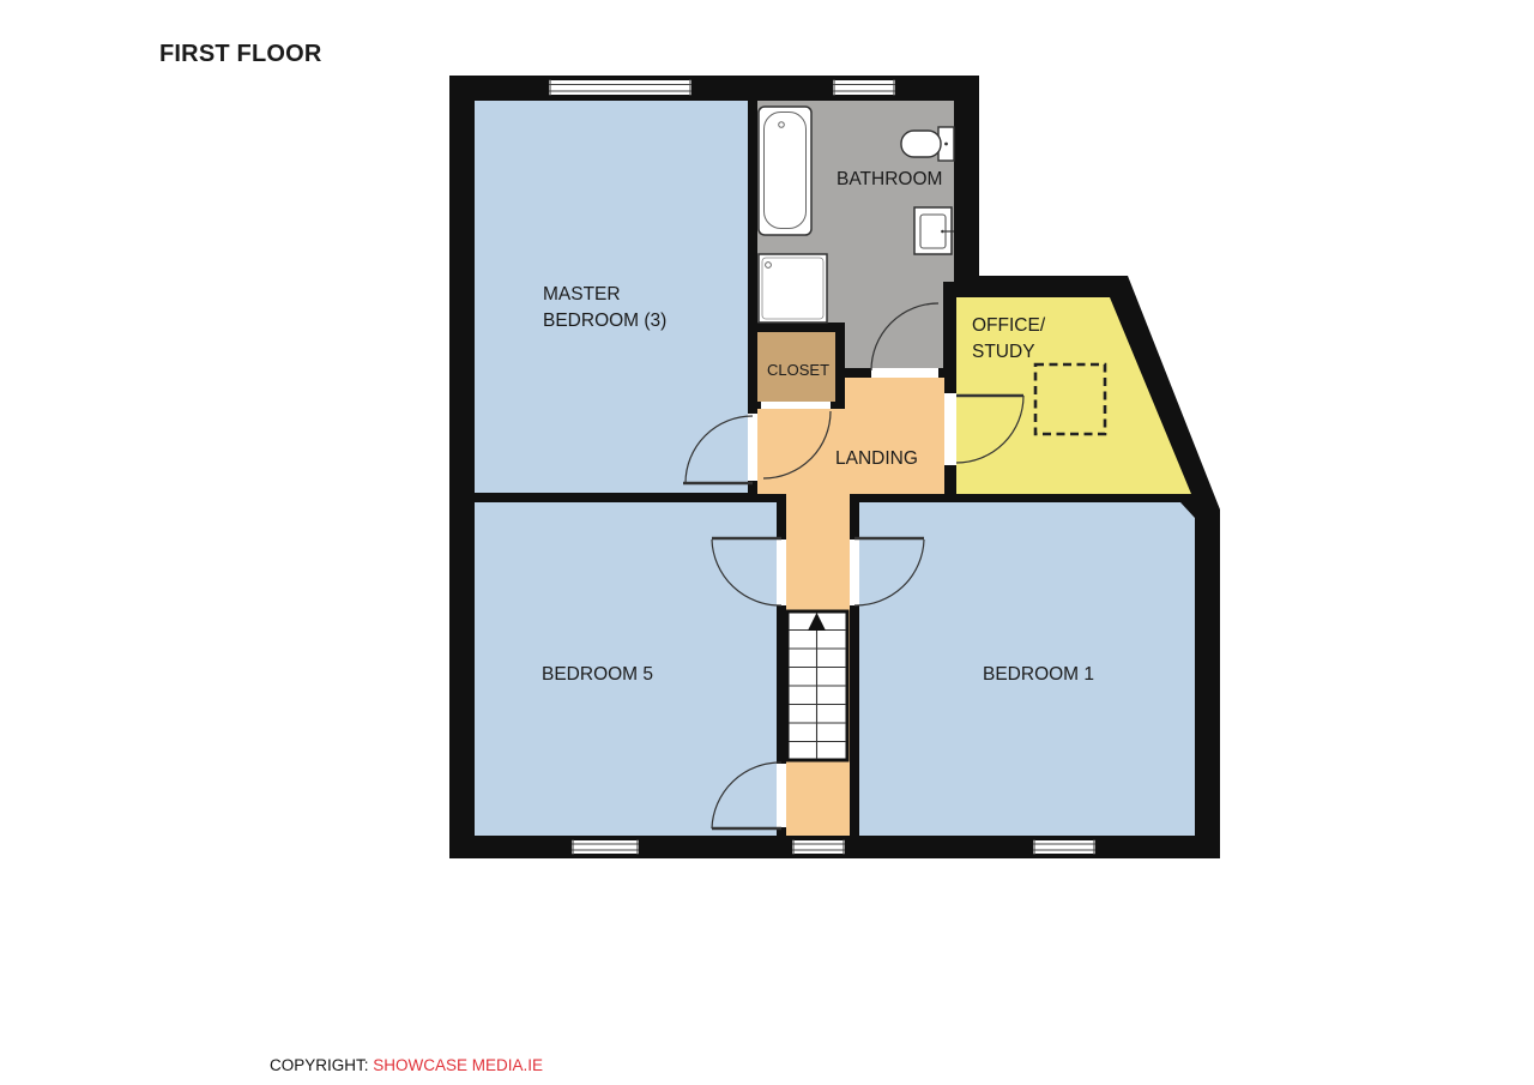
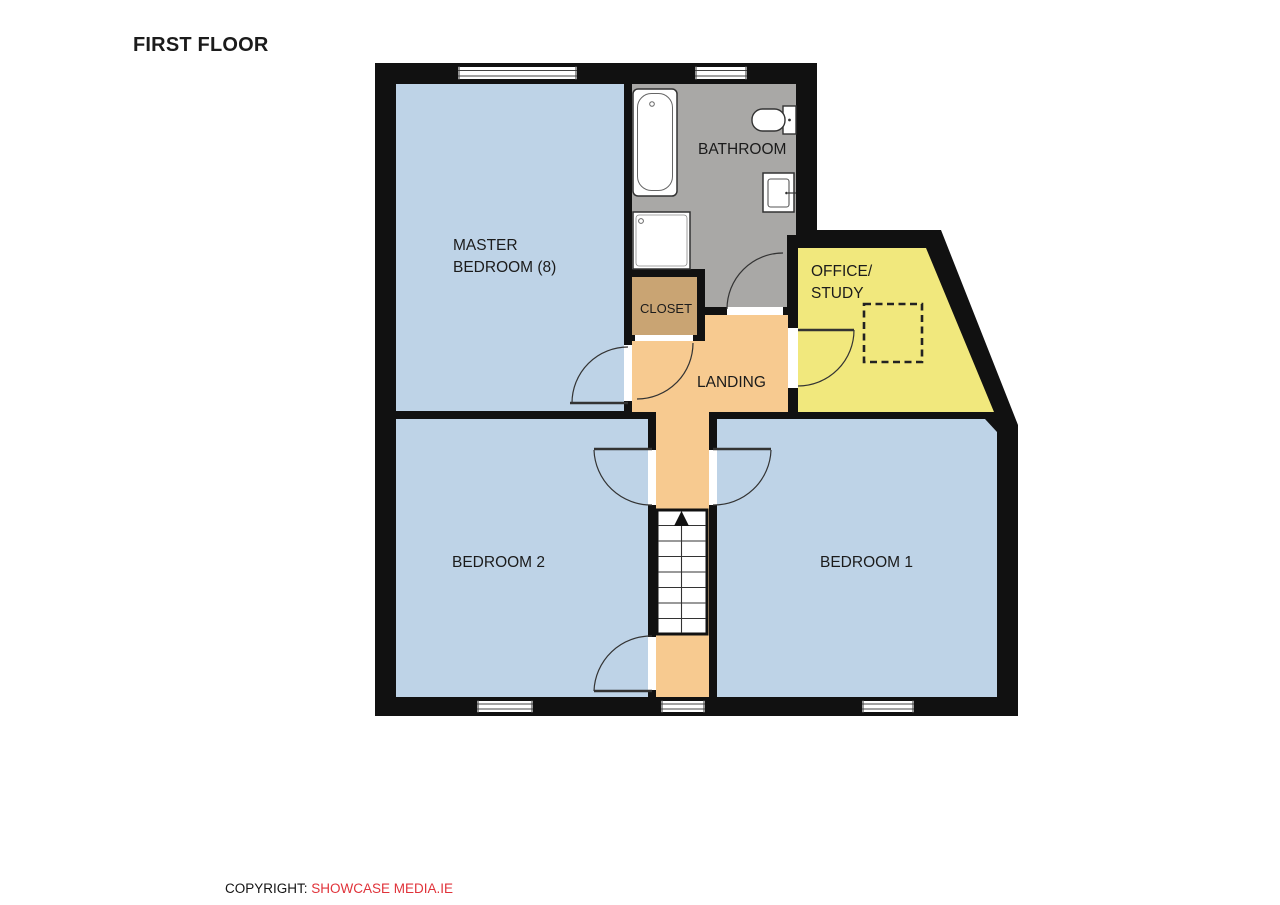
  FIRST FLOOR
  MASTER
- BEDROOM (3)
+ BEDROOM (8)
  BATHROOM
  CLOSET
  OFFICE/
  STUDY
  LANDING
- BEDROOM 5
+ BEDROOM 2
  BEDROOM 1
  COPYRIGHT: SHOWCASE MEDIA.IE
